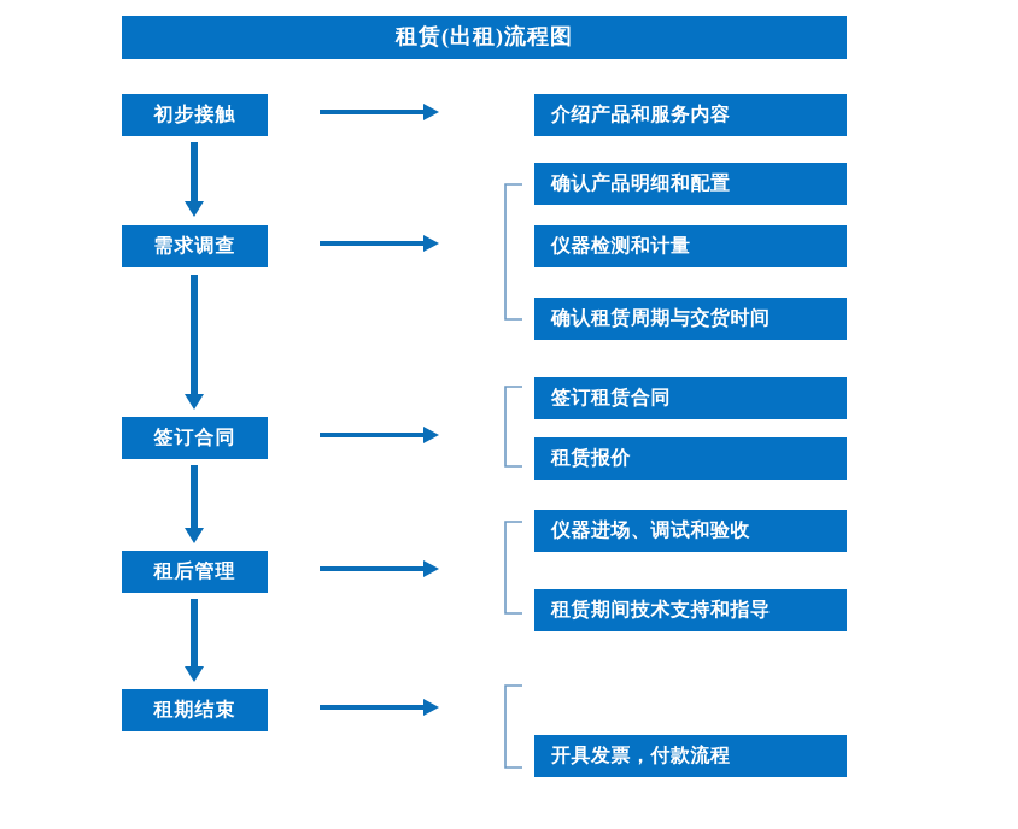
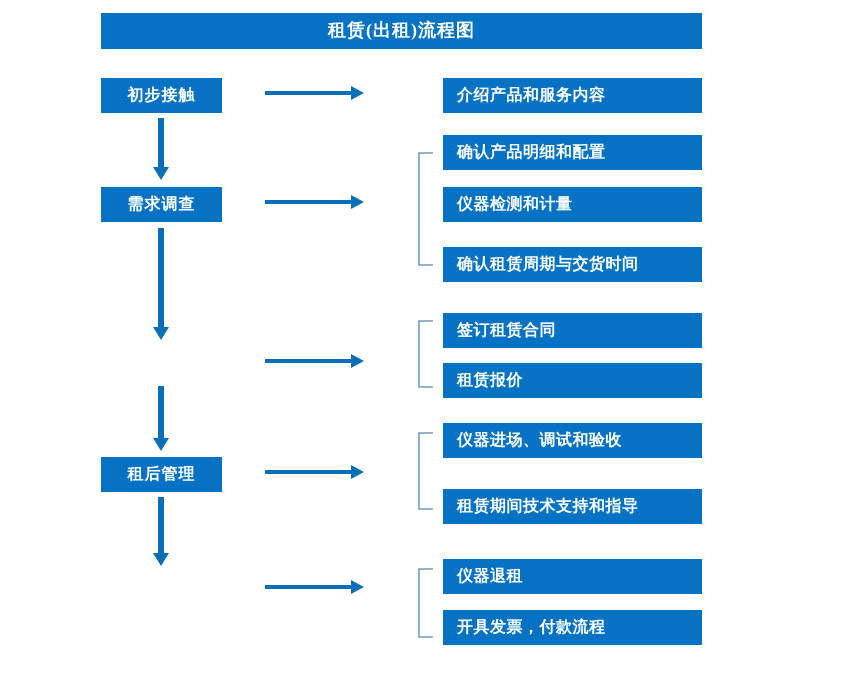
  租赁(出租)流程图
  初步接触
  需求调查
- 签订合同
  租后管理
- 租期结束
  介绍产品和服务内容
  确认产品明细和配置
  仪器检测和计量
  确认租赁周期与交货时间
  签订租赁合同
  租赁报价
  仪器进场、调试和验收
  租赁期间技术支持和指导
+ 仪器退租
  开具发票，付款流程
